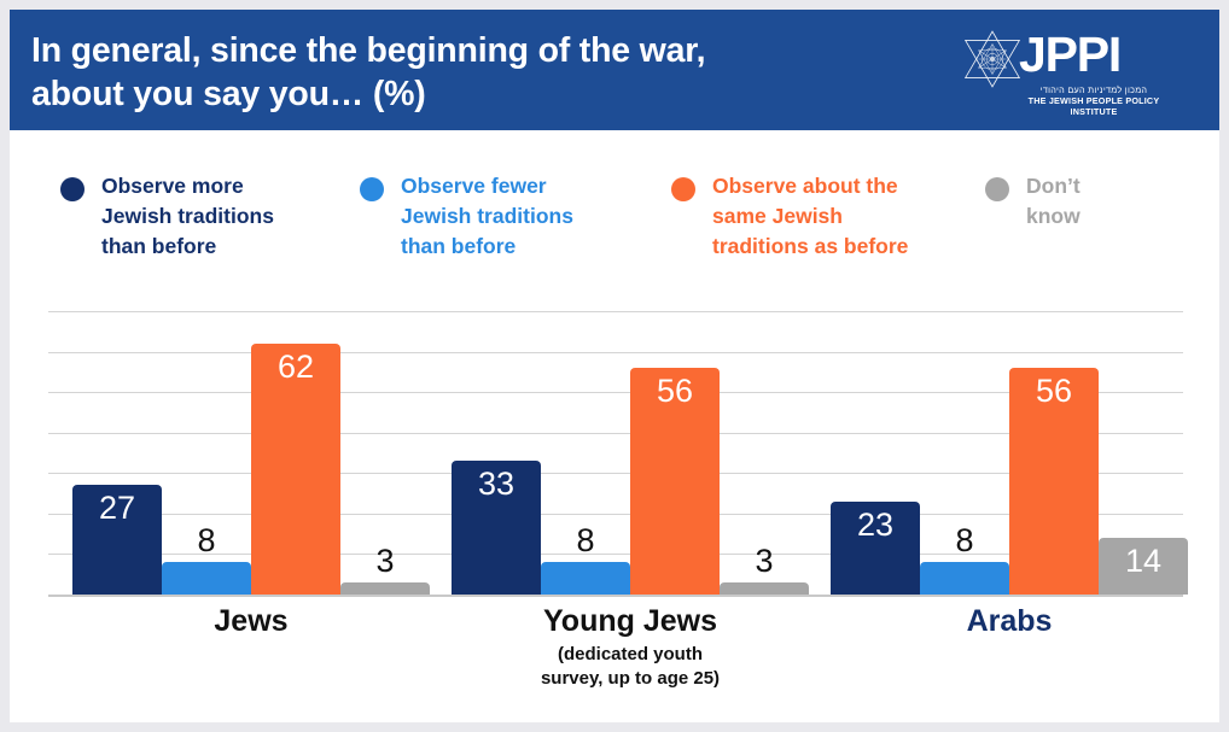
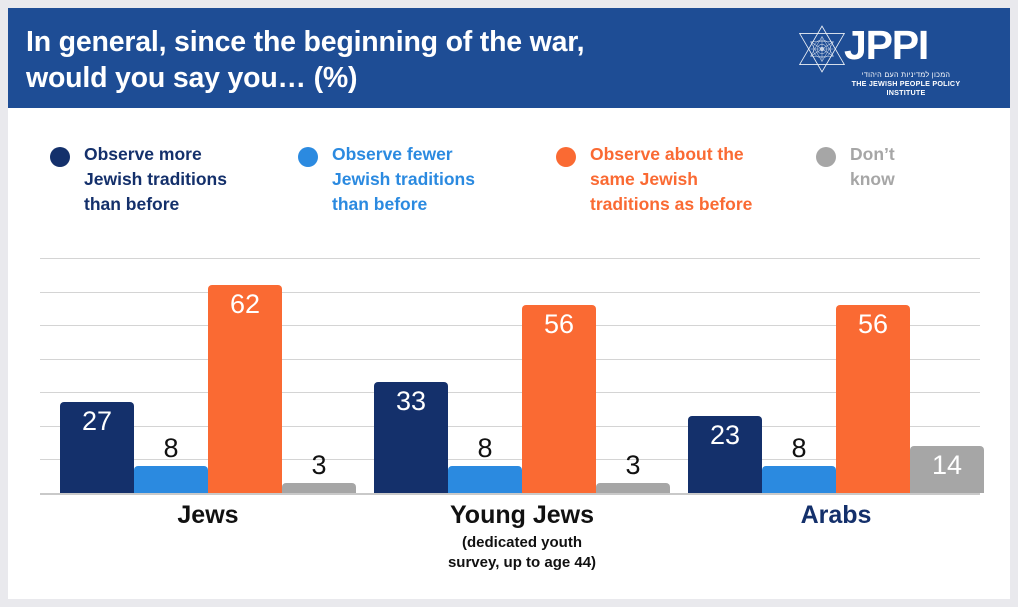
  In general, since the beginning of the war,
- about you say you… (%)
+ would you say you… (%)
  JPPI
  המכון למדיניות העם היהודי
  THE JEWISH PEOPLE POLICY INSTITUTE
  Observe more
  Jewish traditions
  than before
  Observe fewer
  Jewish traditions
  than before
  Observe about the
  same Jewish
  traditions as before
  Don’t
  know
  27
  33
  23
  8
  8
  8
  62
  56
  56
  3
  3
  14
  Jews
  Young Jews
  (dedicated youth
- survey, up to age 25)
+ survey, up to age 44)
  Arabs
